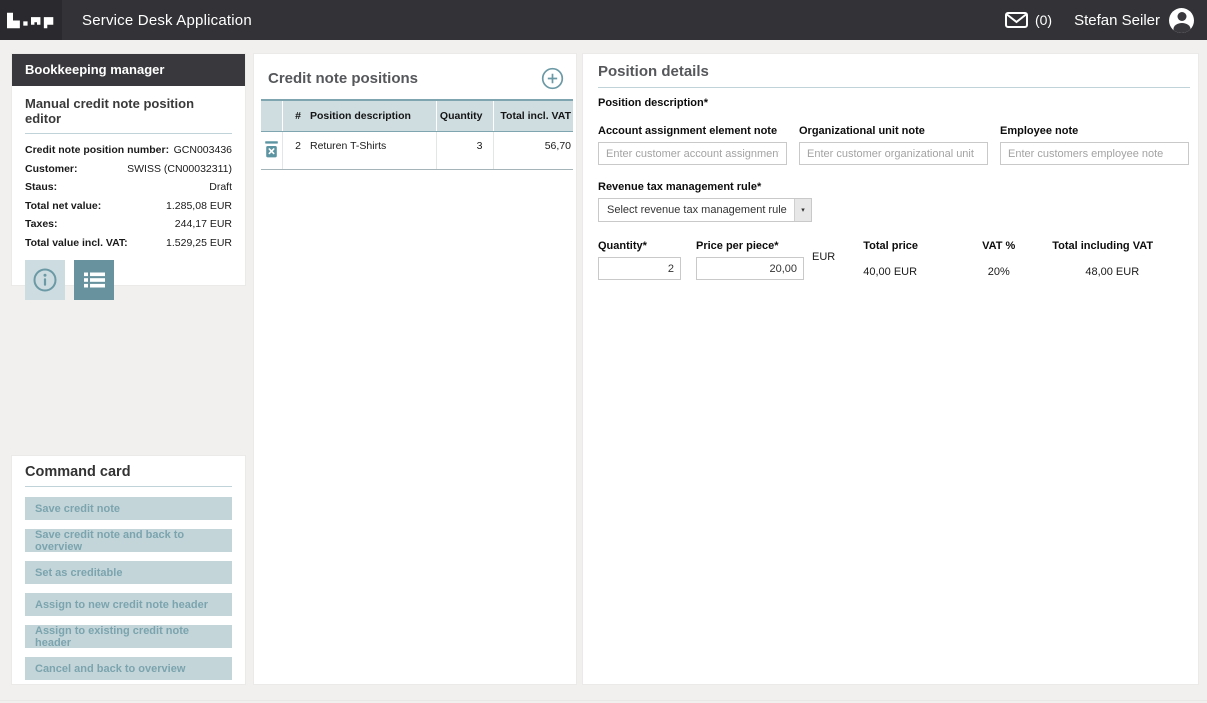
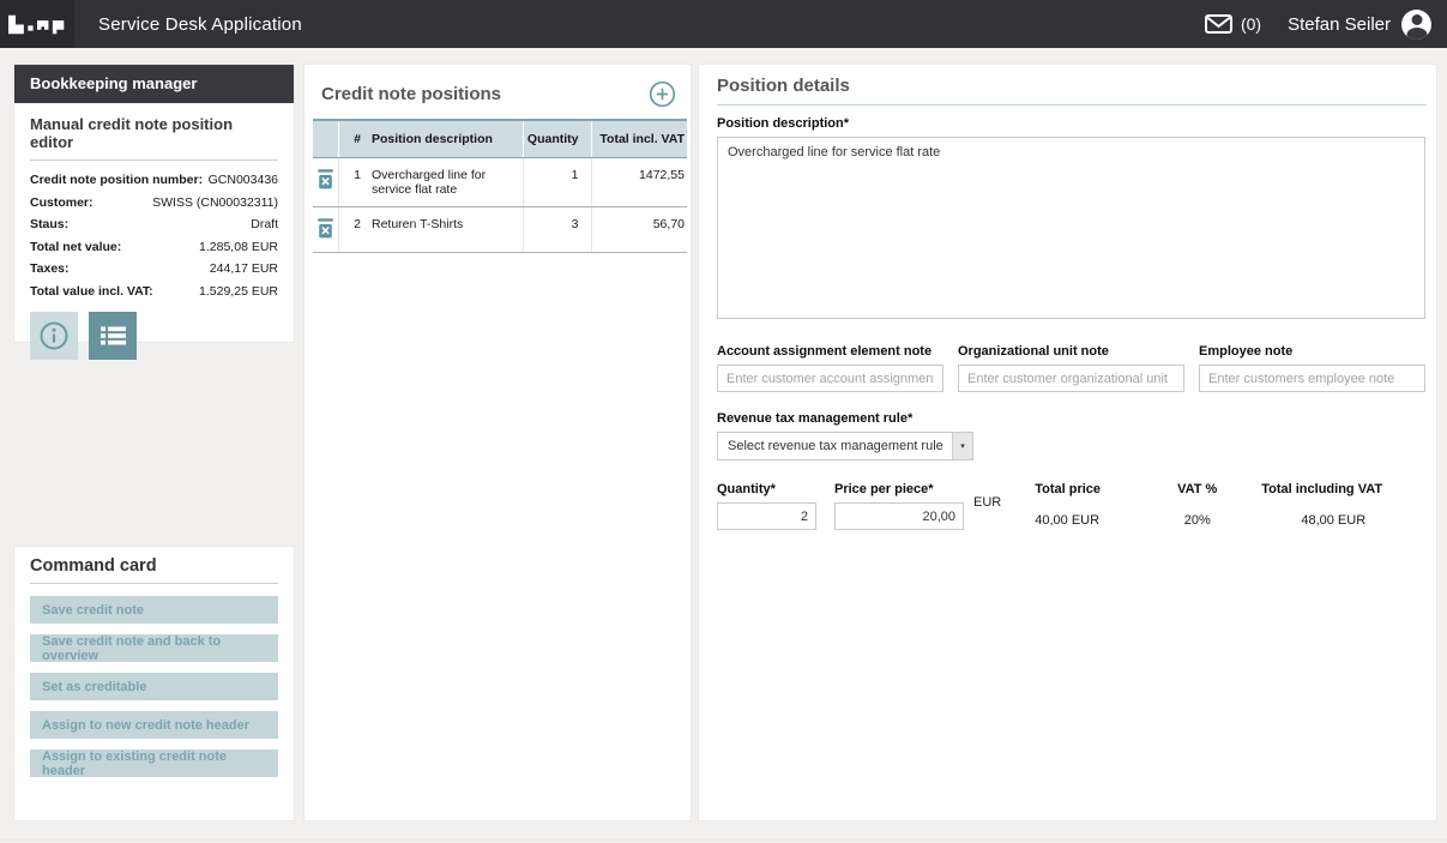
  Service Desk Application
  (0)
  Stefan Seiler
  Bookkeeping manager
  Manual credit note position editor
  Credit note position number:
  GCN003436
  Customer:
  SWISS (CN00032311)
  Staus:
  Draft
  Total net value:
  1.285,08 EUR
  Taxes:
  244,17 EUR
  Total value incl. VAT:
  1.529,25 EUR
  Command card
  Save credit note
  Save credit note and back to overview
  Set as creditable
  Assign to new credit note header
  Assign to existing credit note header
- Cancel and back to overview
  Credit note positions
  	#	Position description	Quantity	Total incl. VAT
+ 	1	Overcharged line for service flat rate	1	1472,55
  	2	Returen T-Shirts	3	56,70
  Position details
  Position description*
+ Overcharged line for service flat rate
  Account assignment element note
  Enter customer account assignmen
  Organizational unit note
  Enter customer organizational unit
  Employee note
  Enter customers employee note
  Revenue tax management rule*
  Select revenue tax management rule
  Quantity*
  2
  Price per piece*
  20,00
  EUR
  Total price
  40,00 EUR
  VAT %
  20%
  Total including VAT
  48,00 EUR
